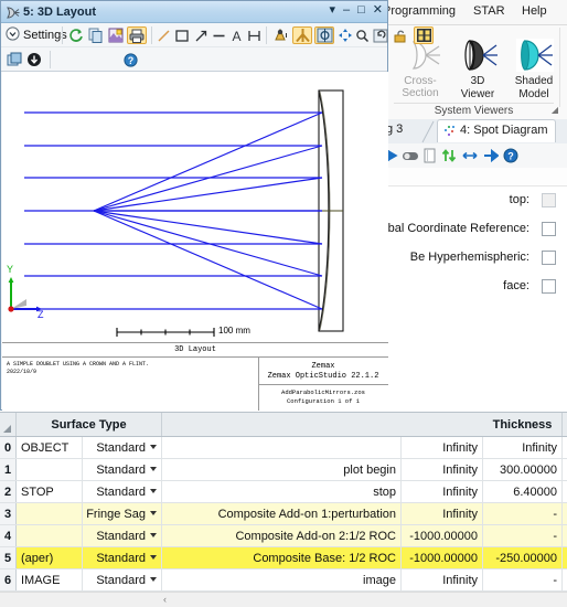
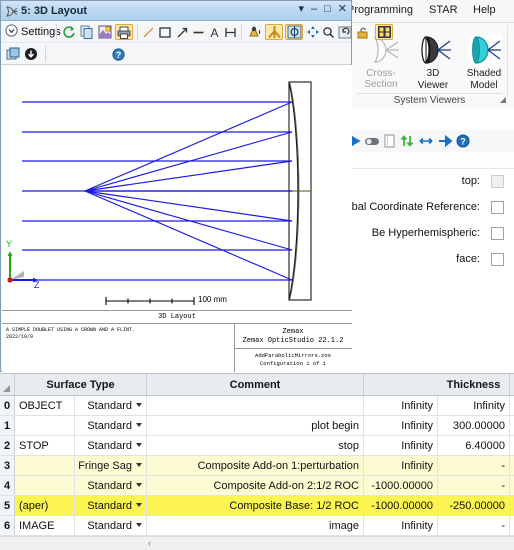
  rogramming
  STAR
  Help
  Cross-Section
  3D
  Viewer
  Shaded
  Model
  System Viewers
  ◢
- g 3
- 4: Spot Diagram
  ?
  top:
  bal Coordinate Reference:
  Be Hyperhemispheric:
  face:
  5: 3D Layout
  ▾
  –
  □
  ✕
  Settings
  A
  ?
  Y
  Z
  100 mm
  3D Layout
  Zemax
  Zemax OpticStudio 22.1.2
  Surface Type
+ Comment
  Thickness
  0
  OBJECT
  Standard
  Infinity
  Infinity
  1
  Standard
  plot begin
  Infinity
  300.00000
  2
  STOP
  Standard
  stop
  Infinity
  6.40000
  3
  Composite Add-on 1:perturbation
  Infinity
  -
  4
  Standard
  Composite Add-on 2:1/2 ROC
  -1000.00000
  -
  5
  (aper)
  Standard
  Composite Base: 1/2 ROC
  -1000.00000
  -250.00000
  6
  IMAGE
  Standard
  image
  Infinity
  -
  ‹
